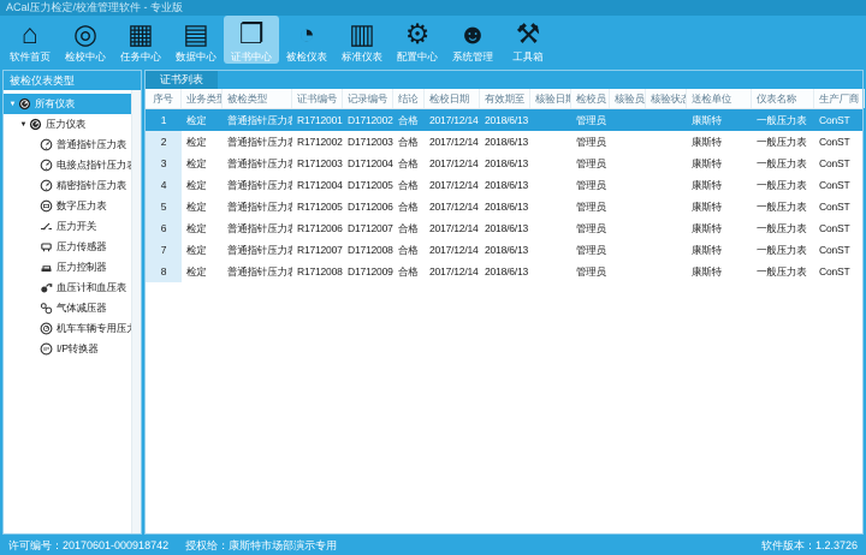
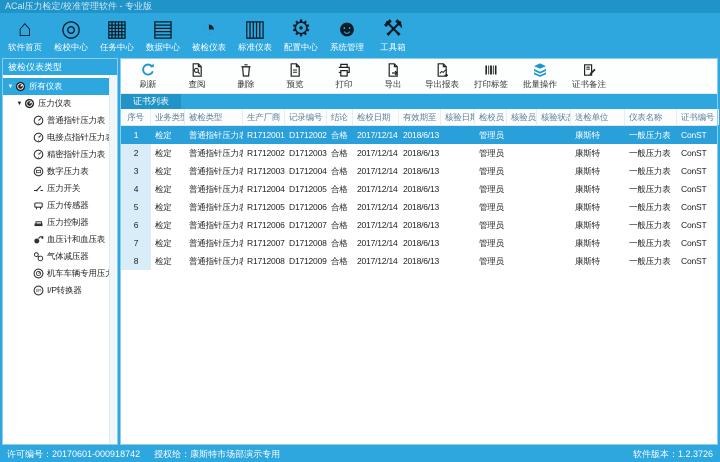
  ACal压力检定/校准管理软件 - 专业版
  ⌂
  软件首页
  ◎
  检校中心
  ▦
  任务中心
  ▤
  数据中心
- ❐
- 证书中心
  ◔
  被检仪表
  ▥
  标准仪表
  ⚙
  配置中心
  ☻
  系统管理
  ⚒
  工具箱
  被检仪表类型
  所有仪表
  压力仪表
  普通指针压力表
  电接点指针压力
  精密指针压力表
  数字压力表
  压力开关
  压力传感器
  压力控制器
  血压计和血压表
  气体减压器
  机车车辆专用压
  I/P转换器
+ 刷新
+ 查阅
+ 删除
+ 预览
+ 打印
+ 导出
+ 导出报表
+ 打印标签
+ 批量操作
+ 证书备注
  证书列表
  序号
  业务类型
  被检类型
- 证书编号
+ 生产厂商
  记录编号
  结论
  检校日期
  有效期至
  核验日期
  检校员
  核验员
  核验状态
  送检单位
  仪表名称
- 生产厂商
+ 证书编号
  1
  检定
  普通指针压力表
  R1712001
  D1712002
  合格
  2017/12/14
  2018/6/13
  管理员
  康斯特
  一般压力表
  ConST
  2
  检定
  普通指针压力表
  R1712002
  D1712003
  合格
  2017/12/14
  2018/6/13
  管理员
  康斯特
  一般压力表
  ConST
  3
  检定
  普通指针压力表
  R1712003
  D1712004
  合格
  2017/12/14
  2018/6/13
  管理员
  康斯特
  一般压力表
  ConST
  4
  检定
  普通指针压力表
  R1712004
  D1712005
  合格
  2017/12/14
  2018/6/13
  管理员
  康斯特
  一般压力表
  ConST
  5
  检定
  普通指针压力表
  R1712005
  D1712006
  合格
  2017/12/14
  2018/6/13
  管理员
  康斯特
  一般压力表
  ConST
  6
  检定
  普通指针压力表
  R1712006
  D1712007
  合格
  2017/12/14
  2018/6/13
  管理员
  康斯特
  一般压力表
  ConST
  7
  检定
  普通指针压力表
  R1712007
  D1712008
  合格
  2017/12/14
  2018/6/13
  管理员
  康斯特
  一般压力表
  ConST
  8
  检定
  普通指针压力表
  R1712008
  D1712009
  合格
  2017/12/14
  2018/6/13
  管理员
  康斯特
  一般压力表
  ConST
  许可编号：20170601-000918742 授权给：康斯特市场部演示专用
  软件版本：1.2.3726
